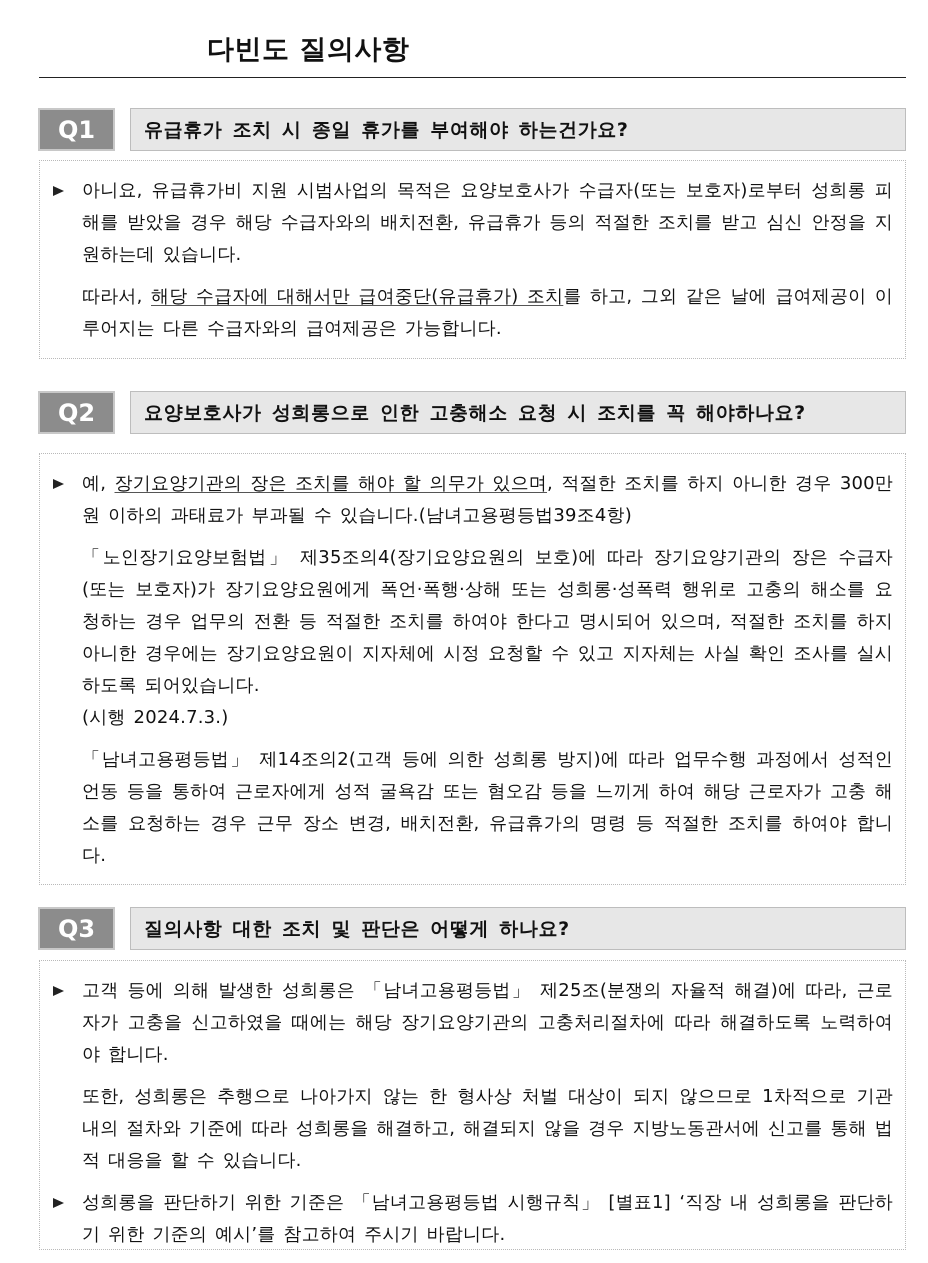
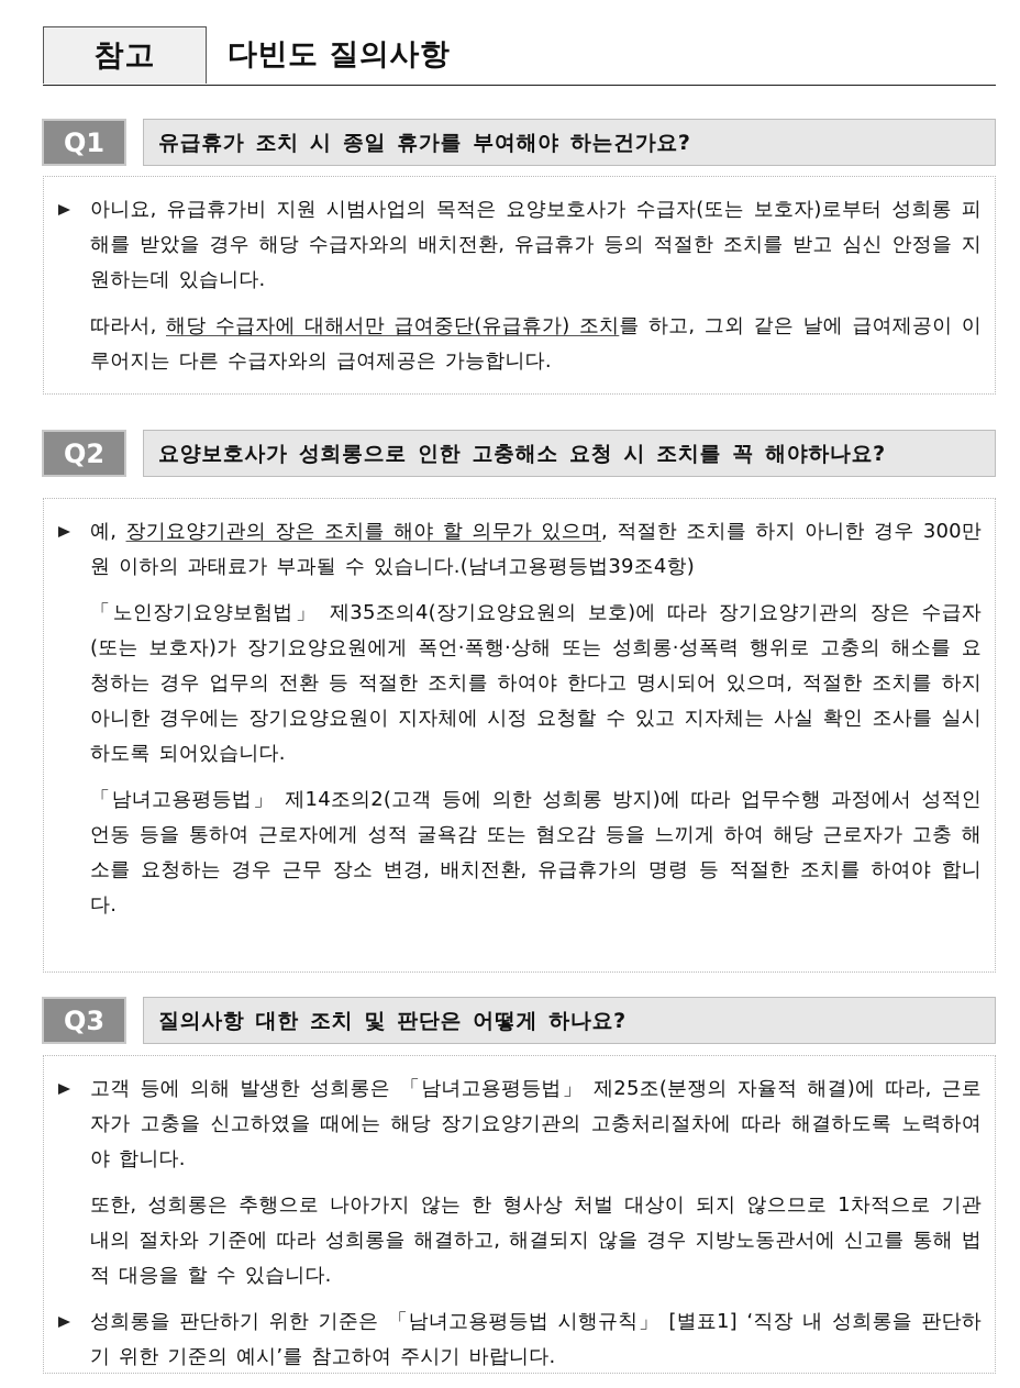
+ 참고
  다빈도 질의사항
  Q1
  유급휴가 조치 시 종일 휴가를 부여해야 하는건가요?
  아니요, 유급휴가비 지원 시범사업의 목적은 요양보호사가 수급자(또는 보호자)로부터 성희롱 피해를 받았을 경우 해당 수급자와의 배치전환, 유급휴가 등의 적절한 조치를 받고 심신 안정을 지원하는데 있습니다.
  따라서, 해당 수급자에 대해서만 급여중단(유급휴가) 조치를 하고, 그외 같은 날에 급여제공이 이루어지는 다른 수급자와의 급여제공은 가능합니다.
  Q2
  요양보호사가 성희롱으로 인한 고충해소 요청 시 조치를 꼭 해야하나요?
  예, 장기요양기관의 장은 조치를 해야 할 의무가 있으며, 적절한 조치를 하지 아니한 경우 300만원 이하의 과태료가 부과될 수 있습니다.(남녀고용평등법39조4항)
  「노인장기요양보험법」 제35조의4(장기요양요원의 보호)에 따라 장기요양기관의 장은 수급자(또는 보호자)가 장기요양요원에게 폭언·폭행·상해 또는 성희롱·성폭력 행위로 고충의 해소를 요청하는 경우 업무의 전환 등 적절한 조치를 하여야 한다고 명시되어 있으며, 적절한 조치를 하지 아니한 경우에는 장기요양요원이 지자체에 시정 요청할 수 있고 지자체는 사실 확인 조사를 실시하도록 되어있습니다.
- (시행 2024.7.3.)
  「남녀고용평등법」 제14조의2(고객 등에 의한 성희롱 방지)에 따라 업무수행 과정에서 성적인 언동 등을 통하여 근로자에게 성적 굴욕감 또는 혐오감 등을 느끼게 하여 해당 근로자가 고충 해소를 요청하는 경우 근무 장소 변경, 배치전환, 유급휴가의 명령 등 적절한 조치를 하여야 합니다.
  Q3
  질의사항 대한 조치 및 판단은 어떻게 하나요?
  고객 등에 의해 발생한 성희롱은 「남녀고용평등법」 제25조(분쟁의 자율적 해결)에 따라, 근로자가 고충을 신고하였을 때에는 해당 장기요양기관의 고충처리절차에 따라 해결하도록 노력하여야 합니다.
  또한, 성희롱은 추행으로 나아가지 않는 한 형사상 처벌 대상이 되지 않으므로 1차적으로 기관 내의 절차와 기준에 따라 성희롱을 해결하고, 해결되지 않을 경우 지방노동관서에 신고를 통해 법적 대응을 할 수 있습니다.
  성희롱을 판단하기 위한 기준은 「남녀고용평등법 시행규칙」 [별표1] ‘직장 내 성희롱을 판단하기 위한 기준의 예시’를 참고하여 주시기 바랍니다.
